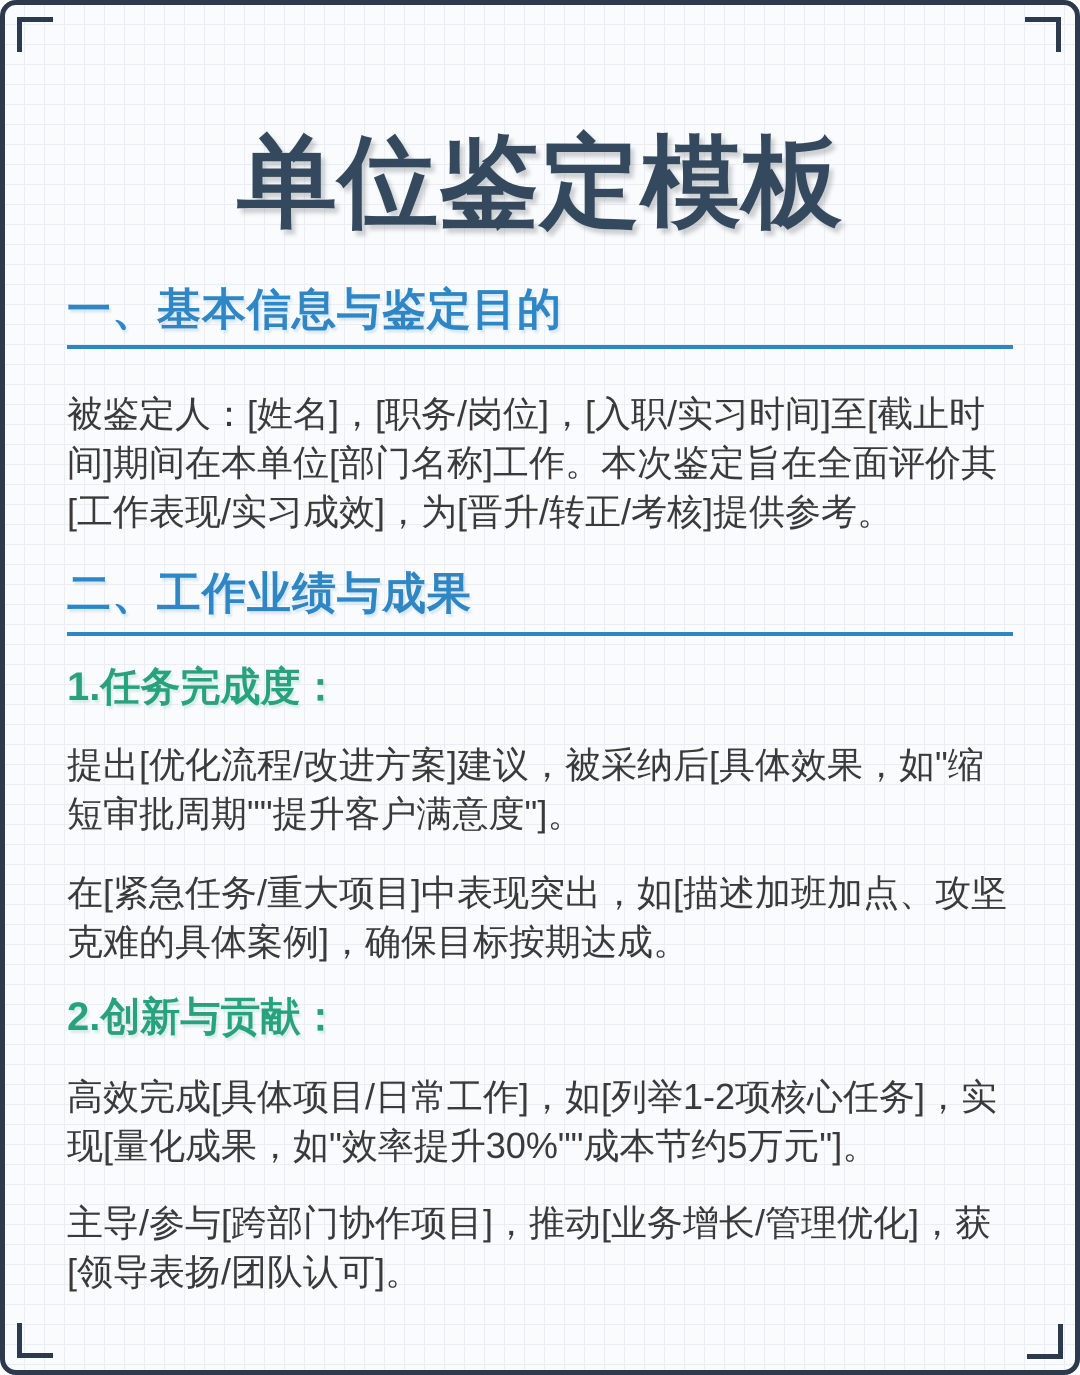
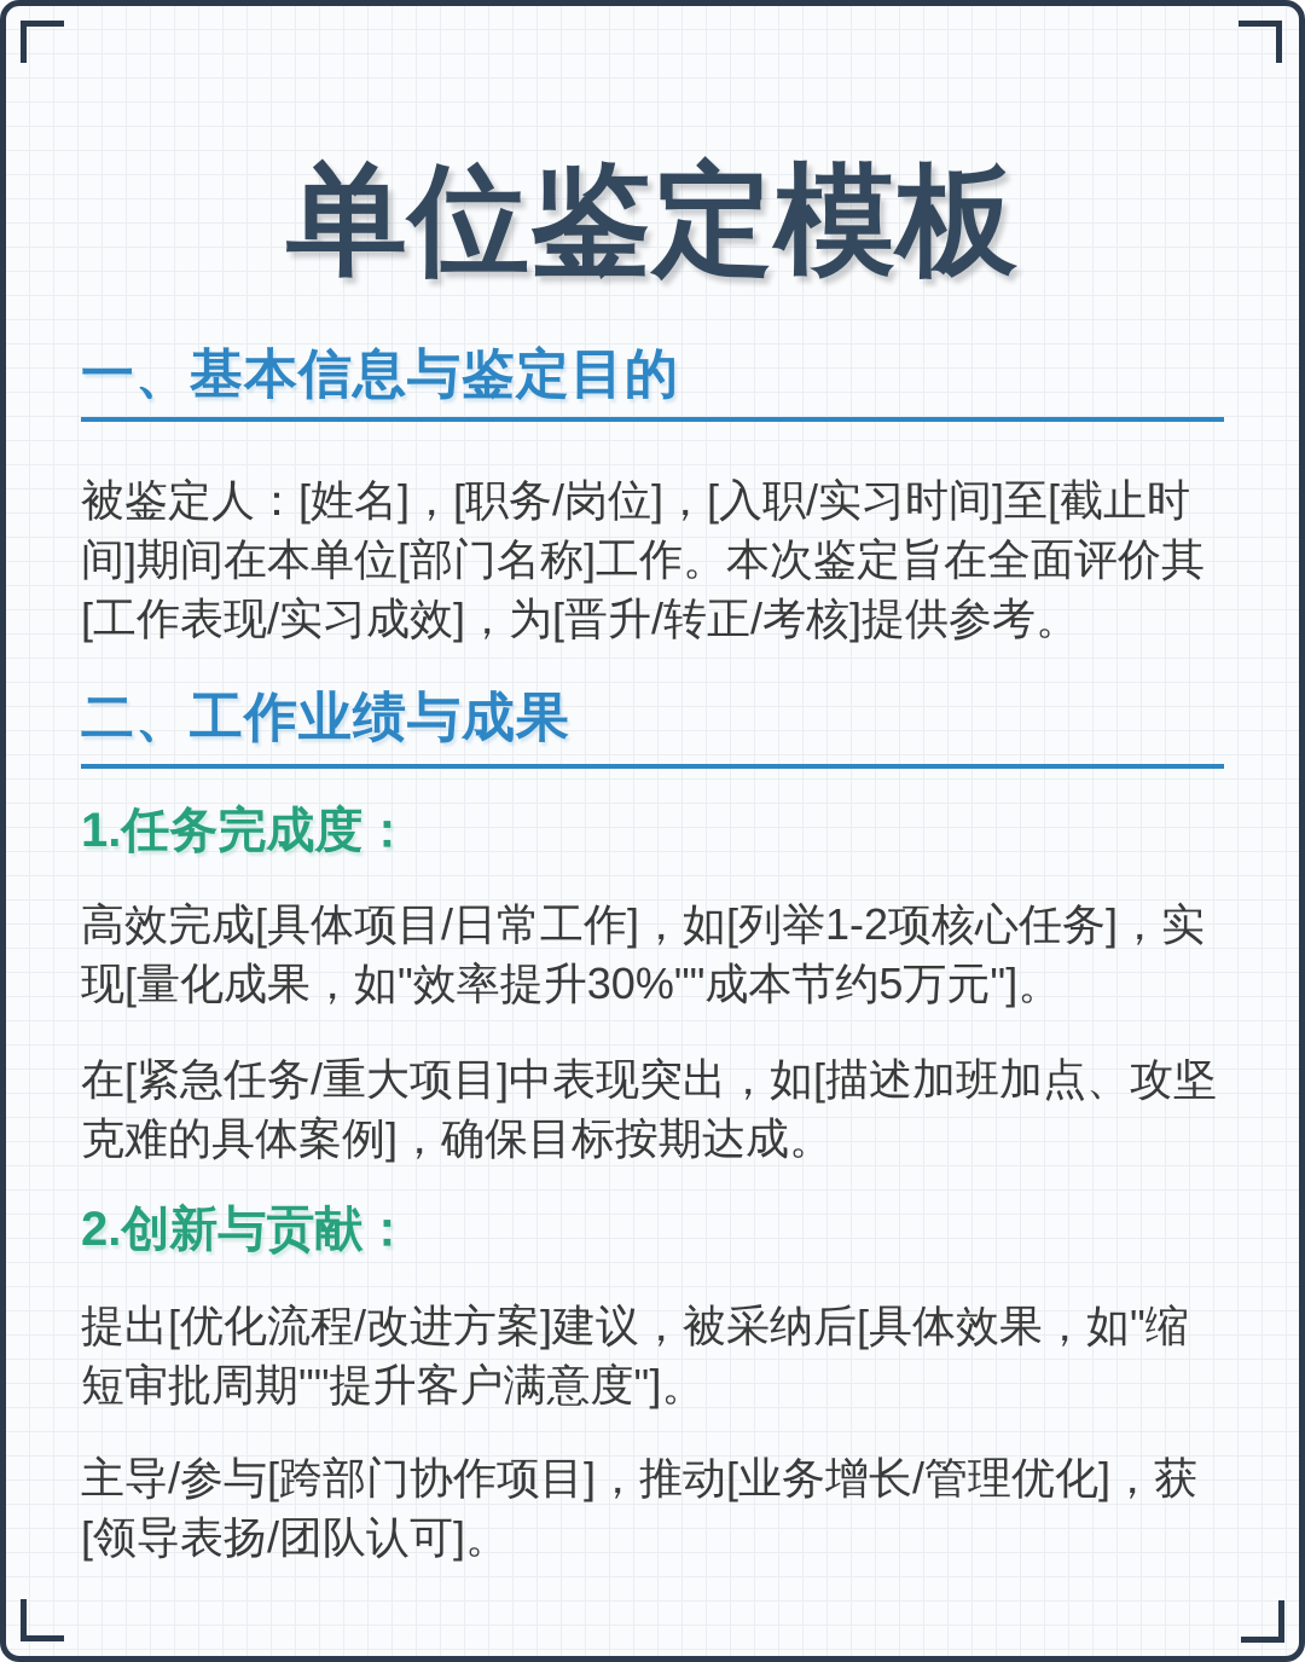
  单位鉴定模板
  一、基本信息与鉴定目的
  被鉴定人：[姓名]，[职务/岗位]，[入职/实习时间]至[截止时间]期间在本单位[部门名称]工作。本次鉴定旨在全面评价其[工作表现/实习成效]，为[晋升/转正/考核]提供参考。
  二、工作业绩与成果
  1.任务完成度：
- 提出[优化流程/改进方案]建议，被采纳后[具体效果，如"缩短审批周期""提升客户满意度"]。
+ 高效完成[具体项目/日常工作]，如[列举1-2项核心任务]，实现[量化成果，如"效率提升30%""成本节约5万元"]。
  在[紧急任务/重大项目]中表现突出，如[描述加班加点、攻坚克难的具体案例]，确保目标按期达成。
  2.创新与贡献：
- 高效完成[具体项目/日常工作]，如[列举1-2项核心任务]，实现[量化成果，如"效率提升30%""成本节约5万元"]。
+ 提出[优化流程/改进方案]建议，被采纳后[具体效果，如"缩短审批周期""提升客户满意度"]。
  主导/参与[跨部门协作项目]，推动[业务增长/管理优化]，获[领导表扬/团队认可]。
